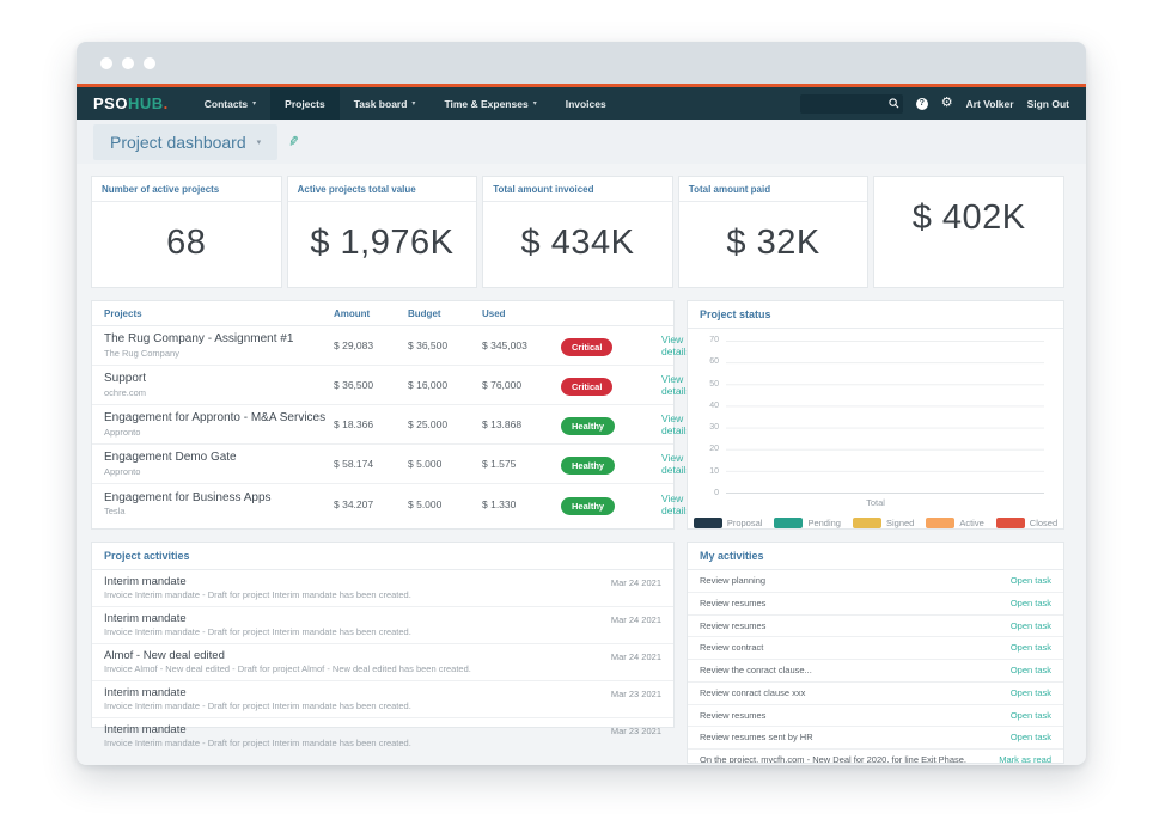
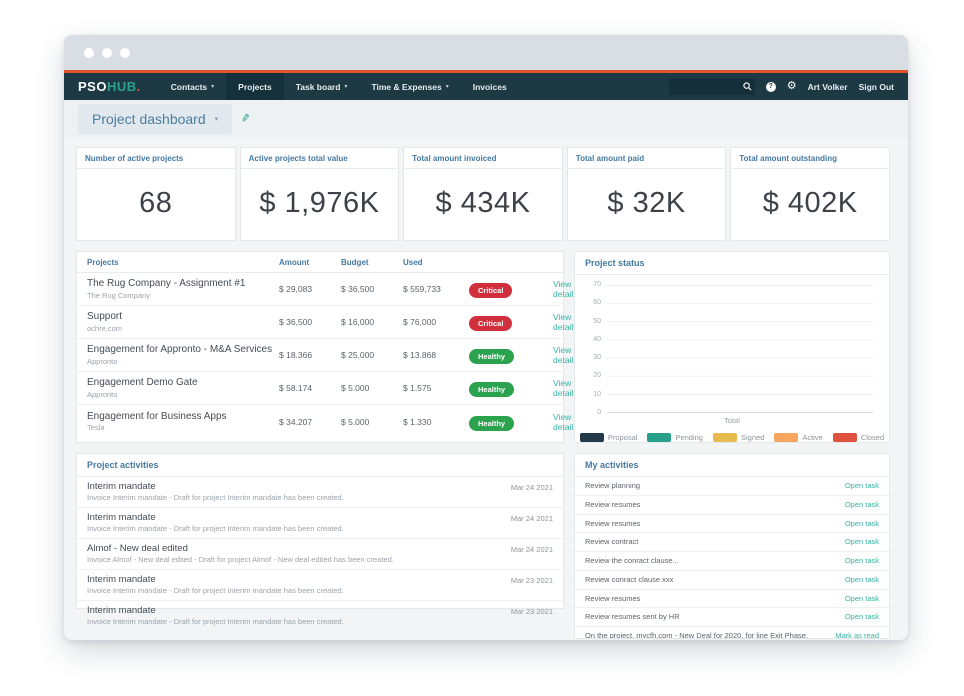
  PSO
  HUB
  .
  Contacts
  Projects
  Task board
  Time & Expenses
  Invoices
  ⚙
  Art Volker
  Sign Out
  Project dashboard
  Number of active projects
  68
  Active projects total value
  $ 1,976K
  Total amount invoiced
  $ 434K
  Total amount paid
  $ 32K
+ Total amount outstanding
  $ 402K
  Projects
  Amount
  Budget
  Used
  The Rug Company - Assignment #1
  The Rug Company
  $ 29,083
  $ 36,500
- $ 345,003
+ $ 559,733
  Critical
  View detail
  Support
  ochre.com
  $ 36,500
  $ 16,000
  $ 76,000
  Critical
  View detail
  Engagement for Appronto - M&A Services
  Appronto
  $ 18.366
  $ 25.000
  $ 13.868
  Healthy
  View detail
  Engagement Demo Gate
  Appronto
  $ 58.174
  $ 5.000
  $ 1.575
  Healthy
  View detail
  Engagement for Business Apps
  Tesla
  $ 34.207
  $ 5.000
  $ 1.330
  Healthy
  View detail
  Project status
  Total
  Proposal
  Pending
  Signed
  Active
  Closed
  Project activities
  Interim mandate
  Invoice Interim mandate - Draft for project Interim mandate has been created.
  Mar 24 2021
  Interim mandate
  Invoice Interim mandate - Draft for project Interim mandate has been created.
  Mar 24 2021
  Almof - New deal edited
  Invoice Almof - New deal edited - Draft for project Almof - New deal edited has been created.
  Mar 24 2021
  Interim mandate
  Invoice Interim mandate - Draft for project Interim mandate has been created.
  Mar 23 2021
  Interim mandate
  Invoice Interim mandate - Draft for project Interim mandate has been created.
  Mar 23 2021
  My activities
  Review planning
  Open task
  Review resumes
  Open task
  Review resumes
  Open task
  Review contract
  Open task
  Review the conract clause...
  Open task
  Review conract clause xxx
  Open task
  Review resumes
  Open task
  Review resumes sent by HR
  Open task
  Mark as read
